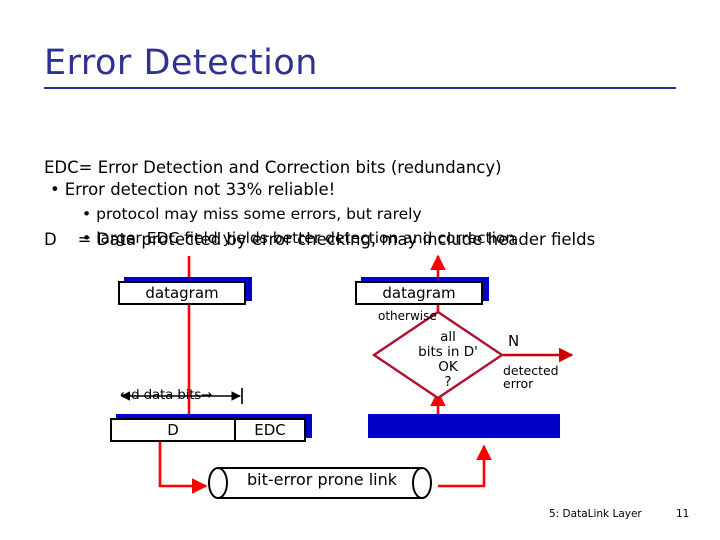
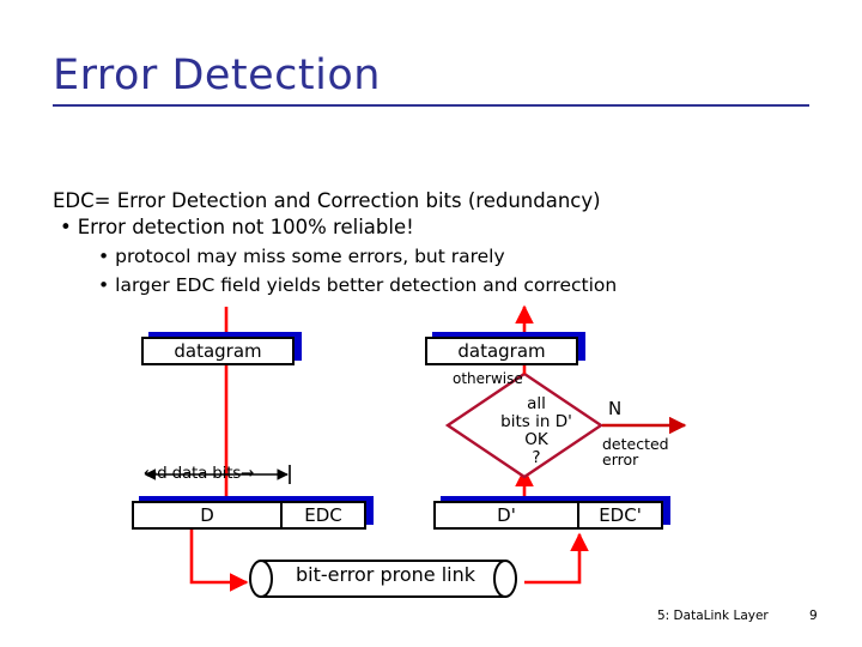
  Error Detection
  EDC= Error Detection and Correction bits (redundancy)
- D = Data protected by error checking, may include header fields
- • Error detection not 33% reliable!
+ • Error detection not 100% reliable!
  • protocol may miss some errors, but rarely
  • larger EDC field yields better detection and correction
  datagram
  datagram
  D
  EDC
+ D'
+ EDC'
  ←d data bits→
  otherwise
  all
  bits in D'
  OK
  ?
  N
  detected
  error
  bit-error prone link
  5: DataLink Layer
- 11
+ 9
